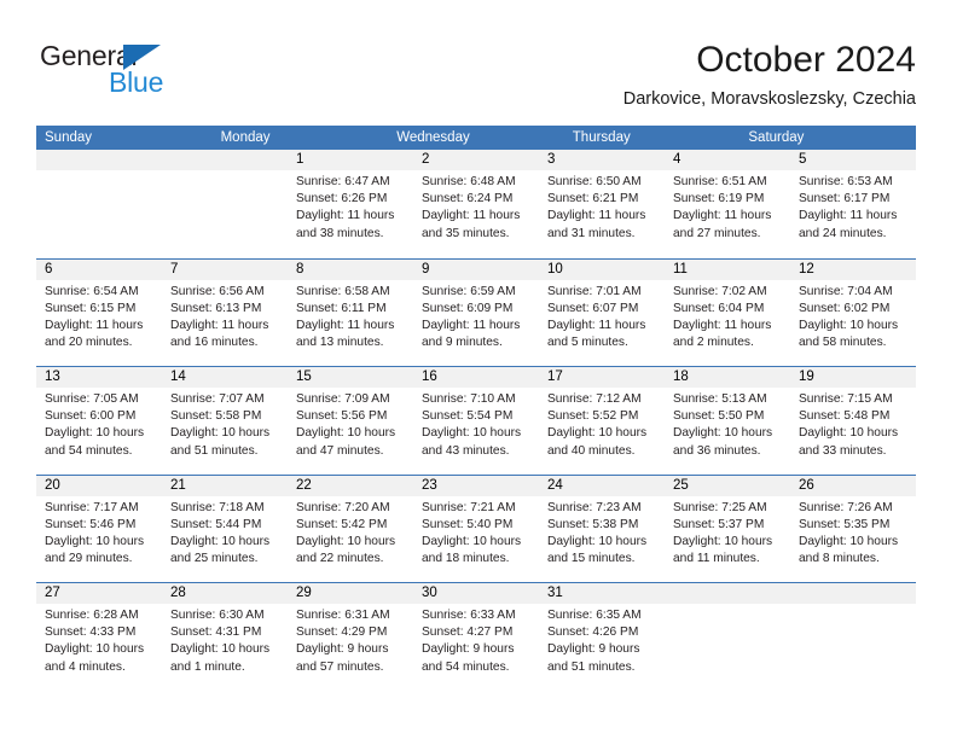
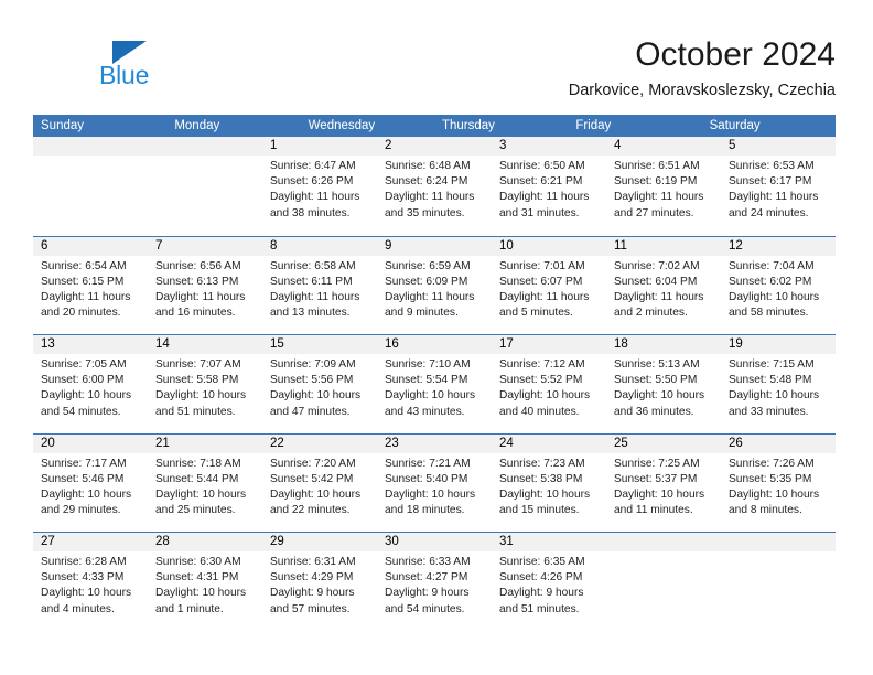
- General
  Blue
  October 2024
  Darkovice, Moravskoslezsky, Czechia
  Sunday
  Monday
  Wednesday
  Thursday
+ Friday
  Saturday
  1
  Sunrise: 6:47 AM
  Sunset: 6:26 PM
  Daylight: 11 hours
  and 38 minutes.
  2
  Sunrise: 6:48 AM
  Sunset: 6:24 PM
  Daylight: 11 hours
  and 35 minutes.
  3
  Sunrise: 6:50 AM
  Sunset: 6:21 PM
  Daylight: 11 hours
  and 31 minutes.
  4
  Sunrise: 6:51 AM
  Sunset: 6:19 PM
  Daylight: 11 hours
  and 27 minutes.
  5
  Sunrise: 6:53 AM
  Sunset: 6:17 PM
  Daylight: 11 hours
  and 24 minutes.
  6
  Sunrise: 6:54 AM
  Sunset: 6:15 PM
  Daylight: 11 hours
  and 20 minutes.
  7
  Sunrise: 6:56 AM
  Sunset: 6:13 PM
  Daylight: 11 hours
  and 16 minutes.
  8
  Sunrise: 6:58 AM
  Sunset: 6:11 PM
  Daylight: 11 hours
  and 13 minutes.
  9
  Sunrise: 6:59 AM
  Sunset: 6:09 PM
  Daylight: 11 hours
  and 9 minutes.
  10
  Sunrise: 7:01 AM
  Sunset: 6:07 PM
  Daylight: 11 hours
  and 5 minutes.
  11
  Sunrise: 7:02 AM
  Sunset: 6:04 PM
  Daylight: 11 hours
  and 2 minutes.
  12
  Sunrise: 7:04 AM
  Sunset: 6:02 PM
  Daylight: 10 hours
  and 58 minutes.
  13
  Sunrise: 7:05 AM
  Sunset: 6:00 PM
  Daylight: 10 hours
  and 54 minutes.
  14
  Sunrise: 7:07 AM
  Sunset: 5:58 PM
  Daylight: 10 hours
  and 51 minutes.
  15
  Sunrise: 7:09 AM
  Sunset: 5:56 PM
  Daylight: 10 hours
  and 47 minutes.
  16
  Sunrise: 7:10 AM
  Sunset: 5:54 PM
  Daylight: 10 hours
  and 43 minutes.
  17
  Sunrise: 7:12 AM
  Sunset: 5:52 PM
  Daylight: 10 hours
  and 40 minutes.
  18
  Sunrise: 5:13 AM
  Sunset: 5:50 PM
  Daylight: 10 hours
  and 36 minutes.
  19
  Sunrise: 7:15 AM
  Sunset: 5:48 PM
  Daylight: 10 hours
  and 33 minutes.
  20
  Sunrise: 7:17 AM
  Sunset: 5:46 PM
  Daylight: 10 hours
  and 29 minutes.
  21
  Sunrise: 7:18 AM
  Sunset: 5:44 PM
  Daylight: 10 hours
  and 25 minutes.
  22
  Sunrise: 7:20 AM
  Sunset: 5:42 PM
  Daylight: 10 hours
  and 22 minutes.
  23
  Sunrise: 7:21 AM
  Sunset: 5:40 PM
  Daylight: 10 hours
  and 18 minutes.
  24
  Sunrise: 7:23 AM
  Sunset: 5:38 PM
  Daylight: 10 hours
  and 15 minutes.
  25
  Sunrise: 7:25 AM
  Sunset: 5:37 PM
  Daylight: 10 hours
  and 11 minutes.
  26
  Sunrise: 7:26 AM
  Sunset: 5:35 PM
  Daylight: 10 hours
  and 8 minutes.
  27
  Sunrise: 6:28 AM
  Sunset: 4:33 PM
  Daylight: 10 hours
  and 4 minutes.
  28
  Sunrise: 6:30 AM
  Sunset: 4:31 PM
  Daylight: 10 hours
  and 1 minute.
  29
  Sunrise: 6:31 AM
  Sunset: 4:29 PM
  Daylight: 9 hours
  and 57 minutes.
  30
  Sunrise: 6:33 AM
  Sunset: 4:27 PM
  Daylight: 9 hours
  and 54 minutes.
  31
  Sunrise: 6:35 AM
  Sunset: 4:26 PM
  Daylight: 9 hours
  and 51 minutes.
